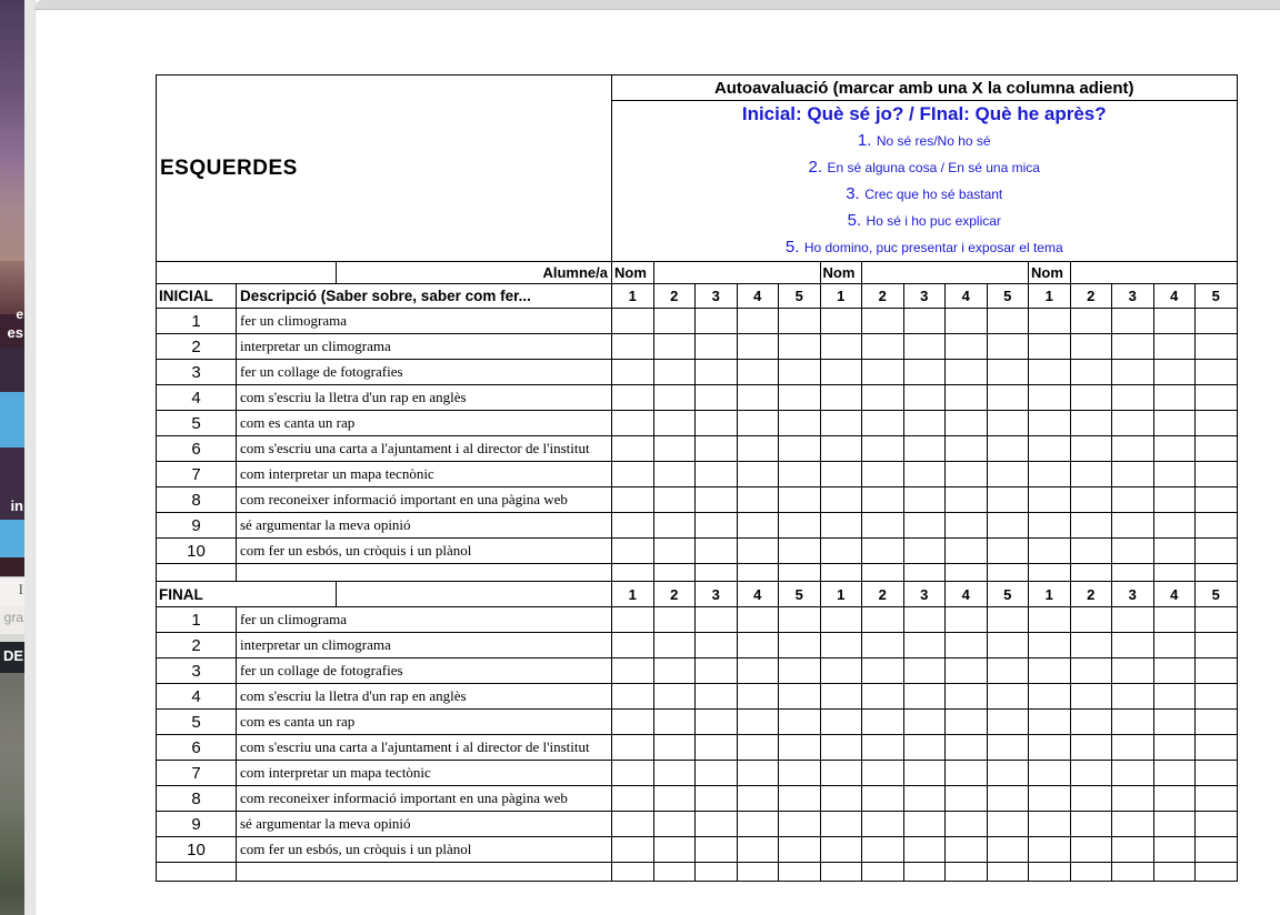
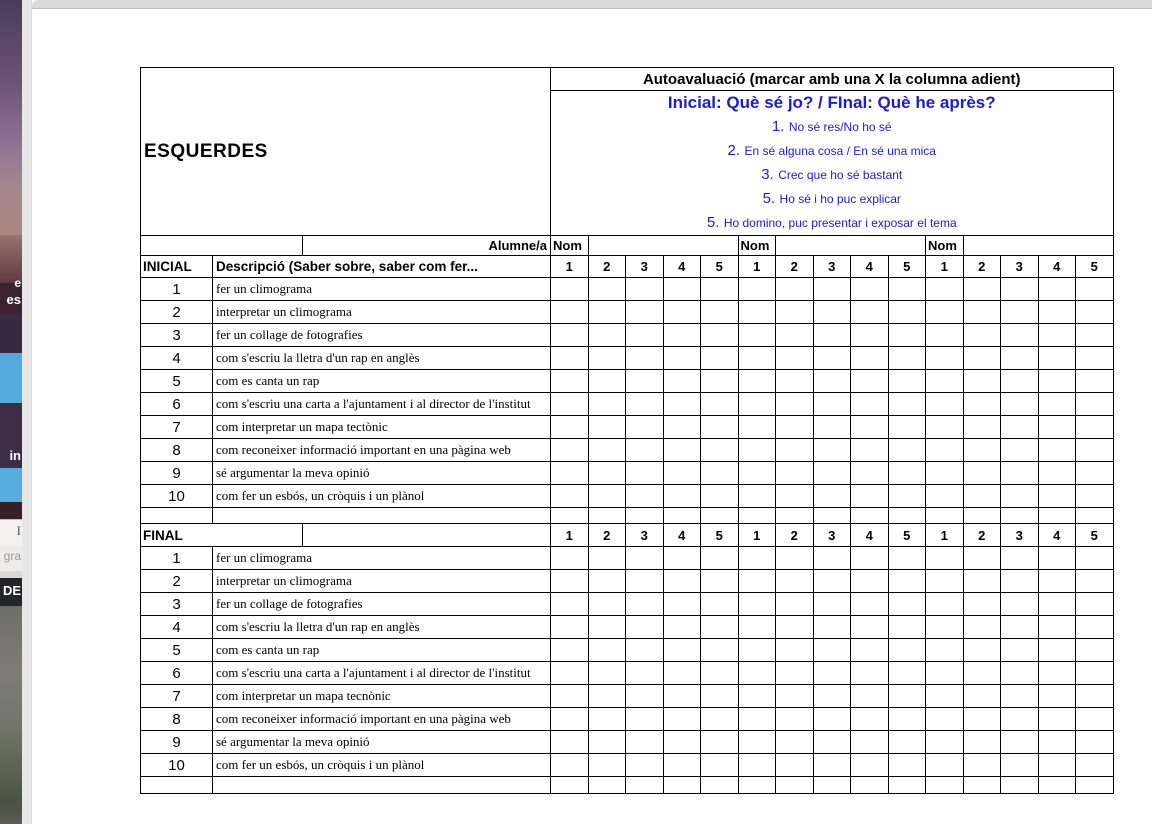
  e
  es
  in
  I
  gra
  DE
  ESQUERDES	Autoavaluació (marcar amb una X la columna adient)
  Inicial: Què sé jo? / FInal: Què he après?1. No sé res/No ho sé2. En sé alguna cosa / En sé una mica3. Crec que ho sé bastant5. Ho sé i ho puc explicar5. Ho domino, puc presentar i exposar el tema
  	Alumne/a	Nom		Nom		Nom
  INICIAL	Descripció (Saber sobre, saber com fer...	1	2	3	4	5	1	2	3	4	5	1	2	3	4	5
  1	fer un climograma
  2	interpretar un climograma
  3	fer un collage de fotografies
  4	com s'escriu la lletra d'un rap en anglès
  5	com es canta un rap
  6	com s'escriu una carta a l'ajuntament i al director de l'institut
- 7	com interpretar un mapa tecnònic
+ 7	com interpretar un mapa tectònic
  8	com reconeixer informació important en una pàgina web
  9	sé argumentar la meva opinió
  10	com fer un esbós, un cròquis i un plànol
  FINAL		1	2	3	4	5	1	2	3	4	5	1	2	3	4	5
  1	fer un climograma
  2	interpretar un climograma
  3	fer un collage de fotografies
  4	com s'escriu la lletra d'un rap en anglès
  5	com es canta un rap
  6	com s'escriu una carta a l'ajuntament i al director de l'institut
- 7	com interpretar un mapa tectònic
+ 7	com interpretar un mapa tecnònic
  8	com reconeixer informació important en una pàgina web
  9	sé argumentar la meva opinió
  10	com fer un esbós, un cròquis i un plànol
